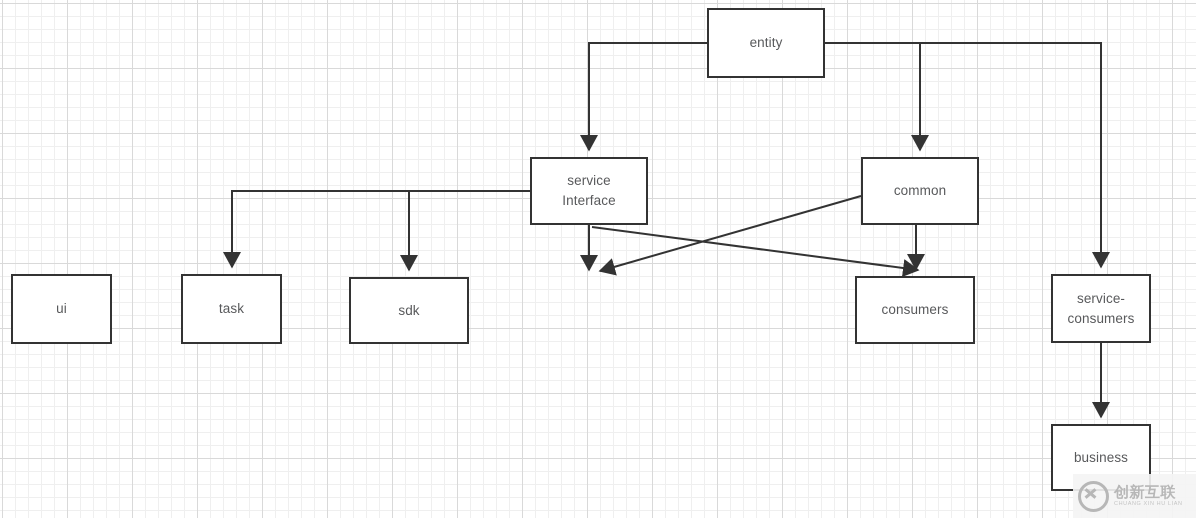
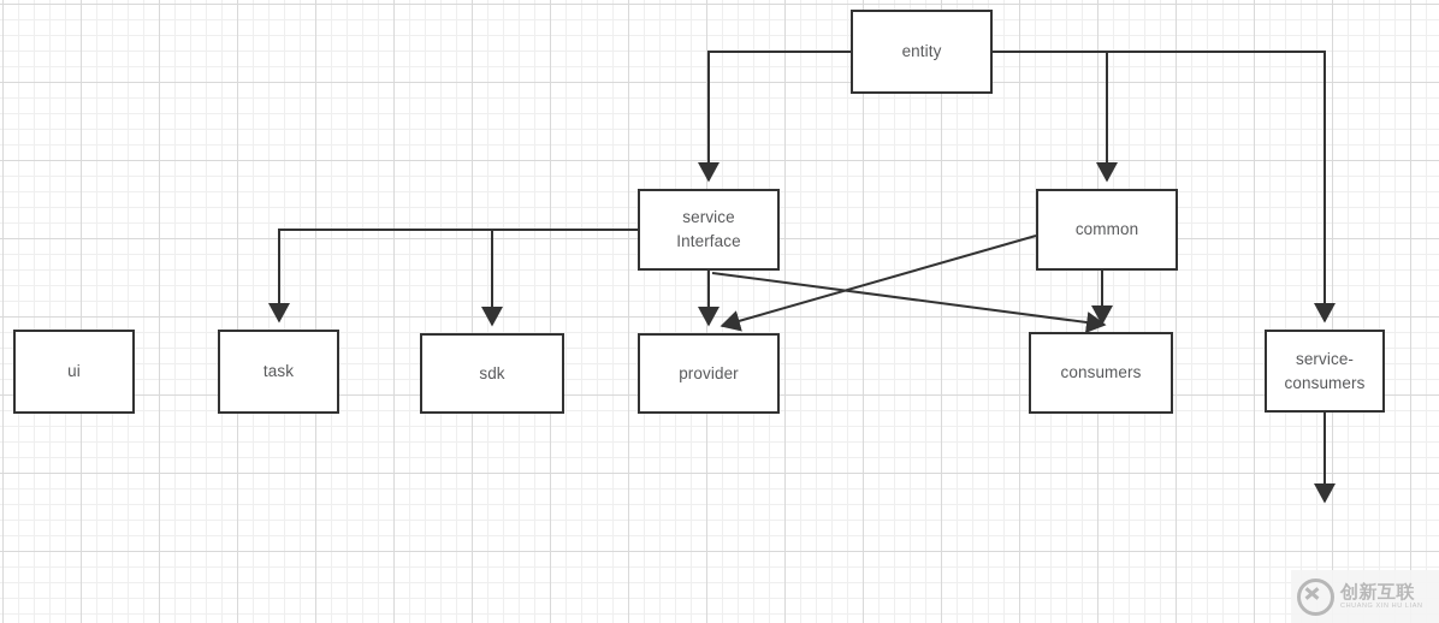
  entity
  service
  Interface
  common
  ui
  task
  sdk
+ provider
  consumers
  service-
  consumers
- business
  创新互联
